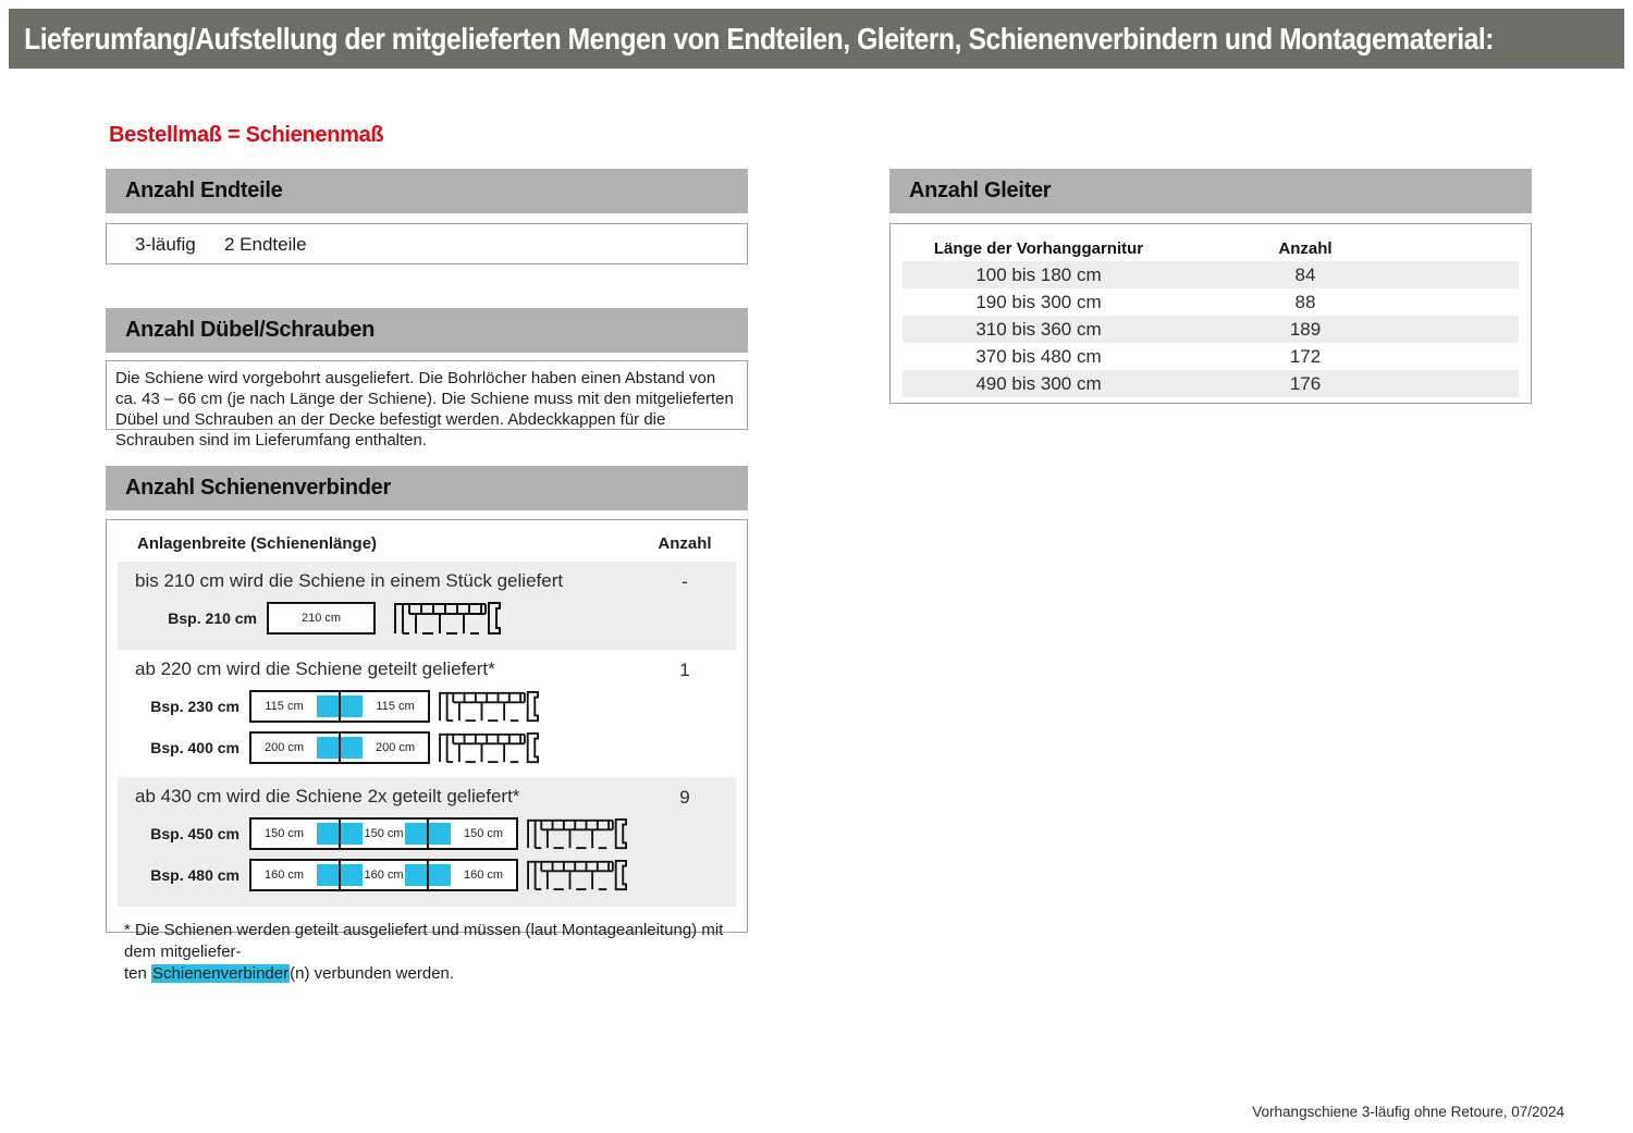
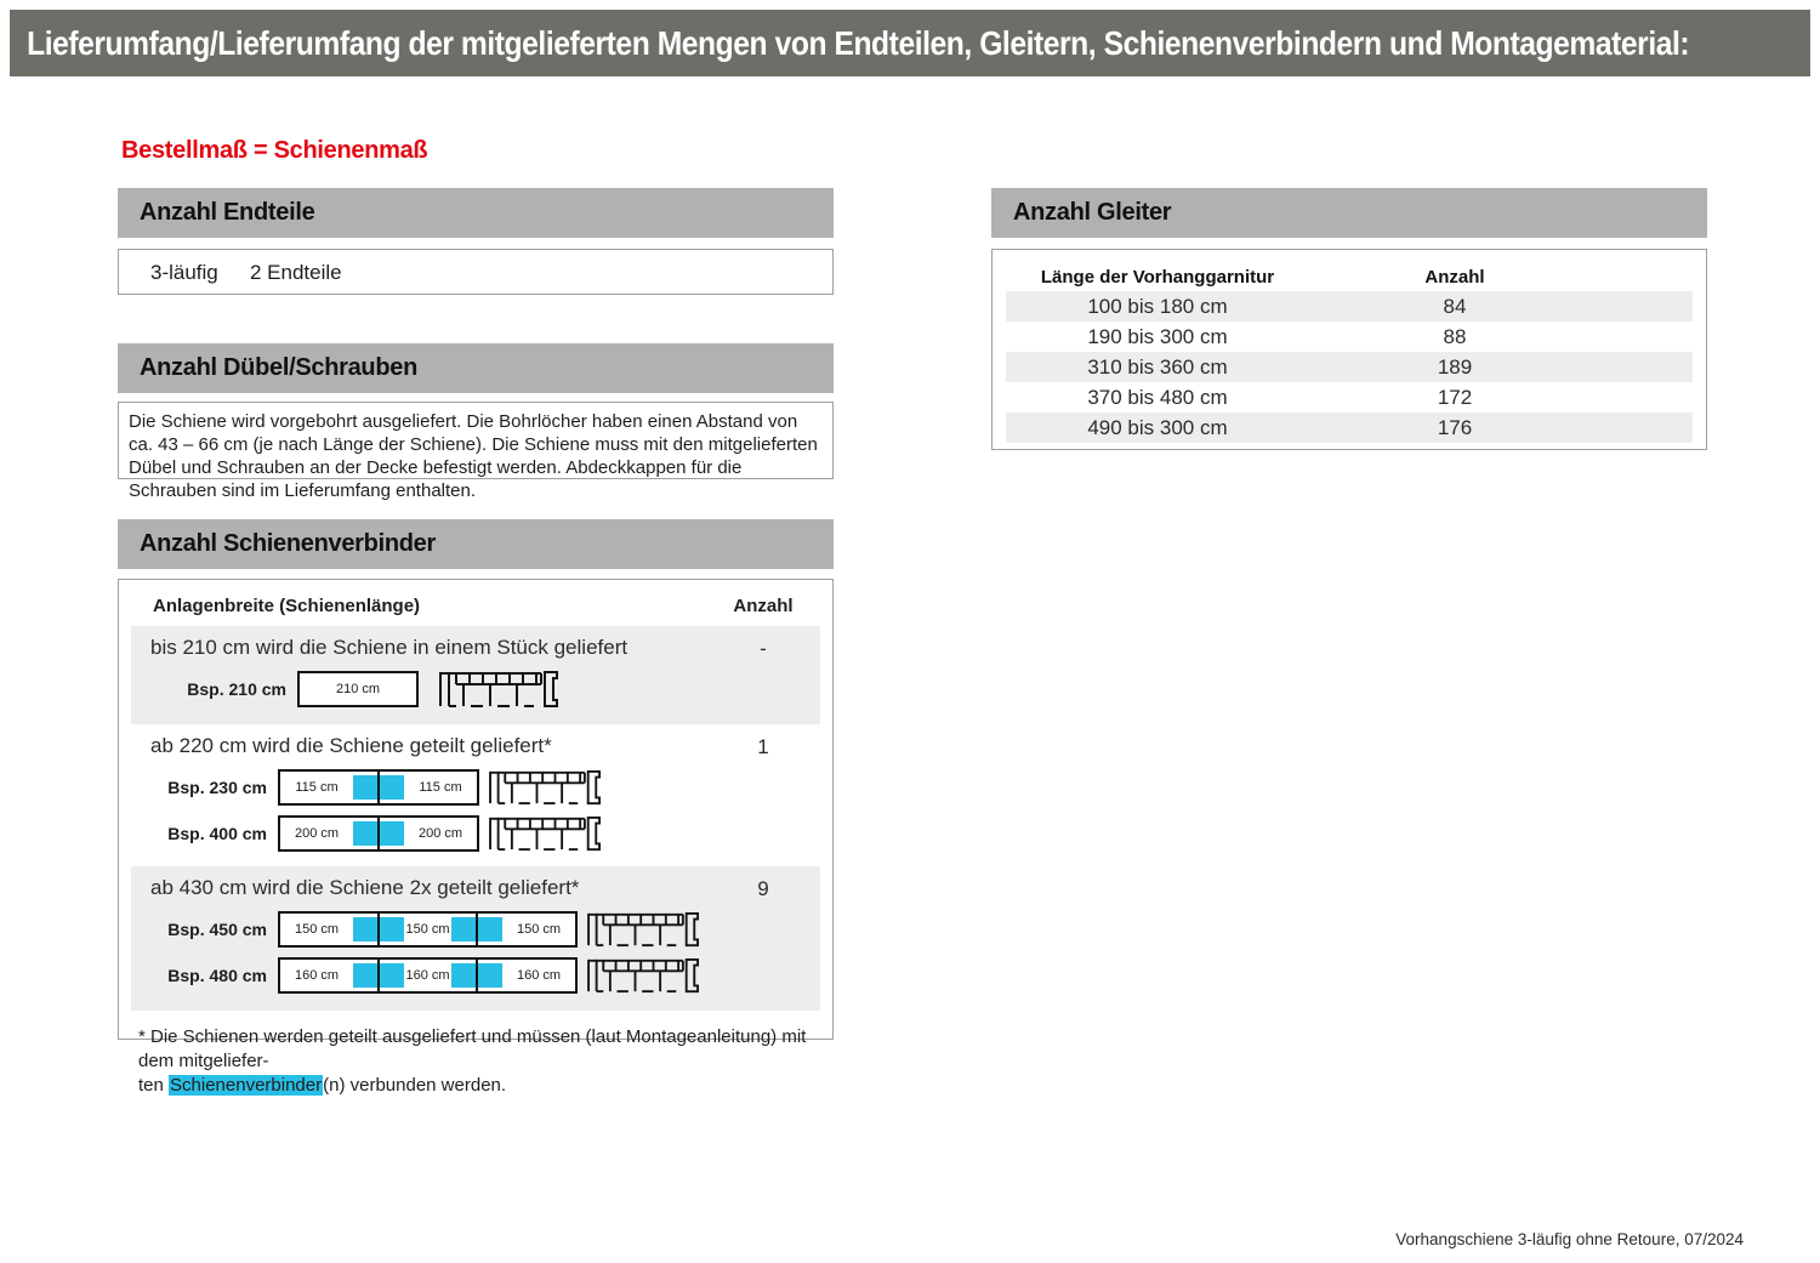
- Lieferumfang/Aufstellung der mitgelieferten Mengen von Endteilen, Gleitern, Schienenverbindern und Montagematerial:
+ Lieferumfang/Lieferumfang der mitgelieferten Mengen von Endteilen, Gleitern, Schienenverbindern und Montagematerial:
  Bestellmaß = Schienenmaß
  Anzahl Endteile
  3-läufig
  2 Endteile
  Anzahl Dübel/Schrauben
  Die Schiene wird vorgebohrt ausgeliefert. Die Bohrlöcher haben einen Abstand von ca. 43 – 66 cm (je nach Länge der Schiene). Die Schiene muss mit den mitgelieferten Dübel und Schrauben an der Decke befestigt werden. Abdeckkappen für die Schrauben sind im Lieferumfang enthalten.
  Anzahl Gleiter
  Länge der Vorhanggarnitur
  Anzahl
  100 bis 180 cm
  84
  190 bis 300 cm
  88
  310 bis 360 cm
  189
  370 bis 480 cm
  172
  490 bis 300 cm
  176
  Anzahl Schienenverbinder
  Anlagenbreite (Schienenlänge)
  Anzahl
  bis 210 cm wird die Schiene in einem Stück geliefert
  -
  Bsp. 210 cm
  210 cm
  ab 220 cm wird die Schiene geteilt geliefert*
  1
  Bsp. 230 cm
  115 cm
  115 cm
  Bsp. 400 cm
  200 cm
  200 cm
  ab 430 cm wird die Schiene 2x geteilt geliefert*
  9
  Bsp. 450 cm
  150 cm
  150 cm
  150 cm
  Bsp. 480 cm
  160 cm
  160 cm
  160 cm
  * Die Schienen werden geteilt ausgeliefert und müssen (laut Montageanleitung) mit dem mitgeliefer-
  ten Schienenverbinder(n) verbunden werden.
  Vorhangschiene 3-läufig ohne Retoure, 07/2024
